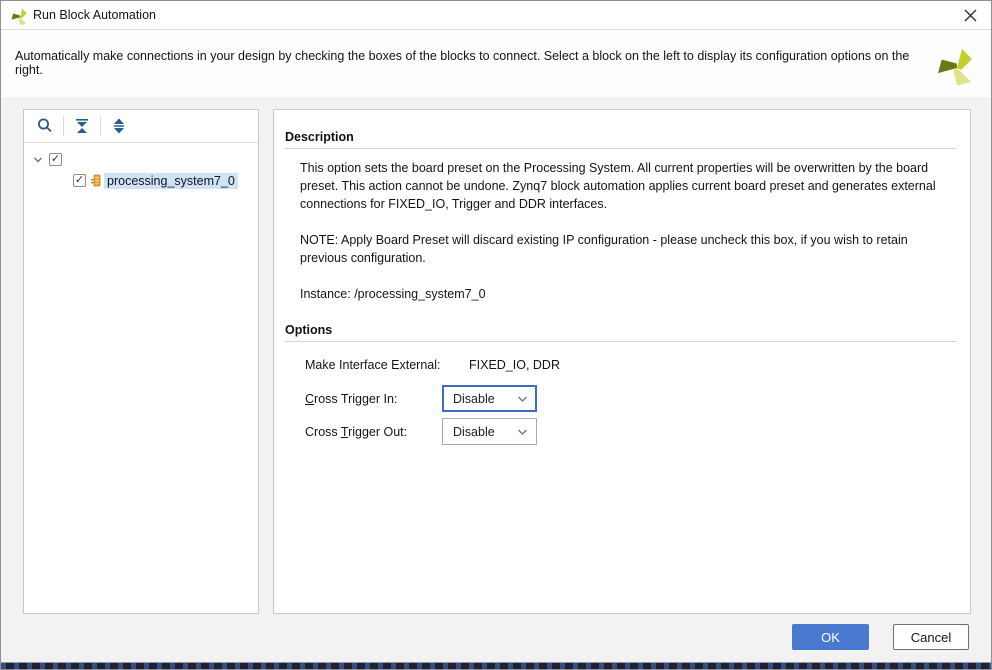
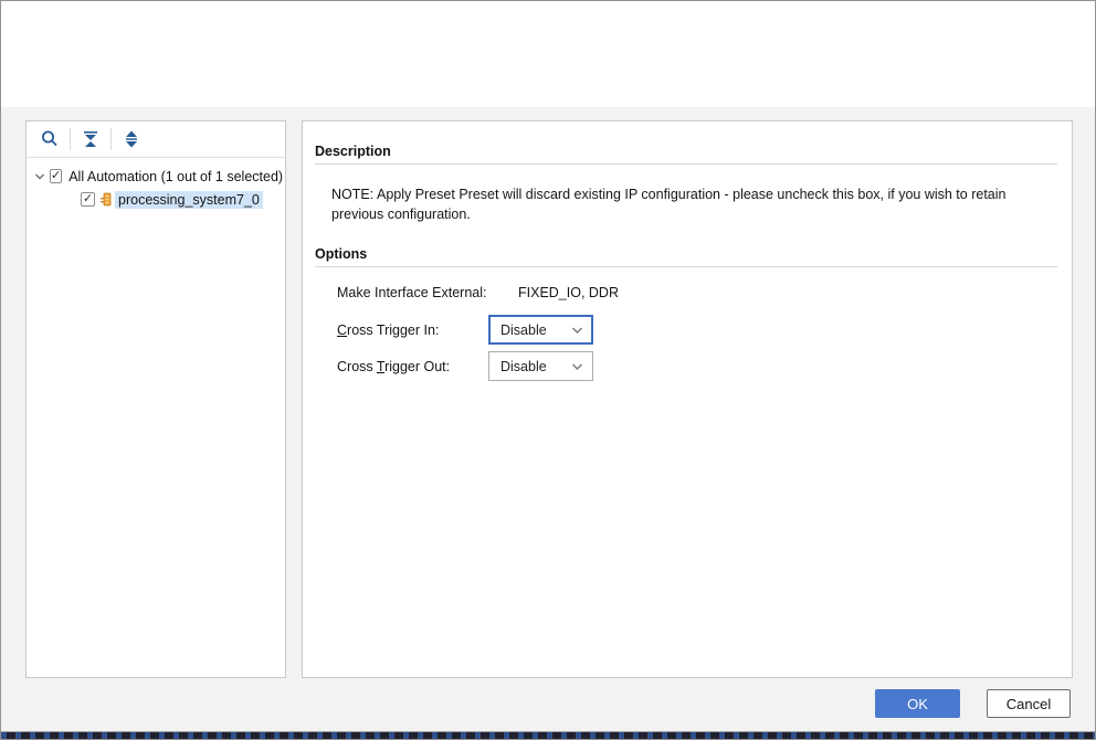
- Run Block Automation
- Automatically make connections in your design by checking the boxes of the blocks to connect. Select a block on the left to display its configuration options on the right.
  ✓
+ All Automation (1 out of 1 selected)
  ✓
  processing_system7_0
  Description
- This option sets the board preset on the Processing System. All current properties will be overwritten by the board preset. This action cannot be undone. Zynq7 block automation applies current board preset and generates external connections for FIXED_IO, Trigger and DDR interfaces.
- NOTE: Apply Board Preset will discard existing IP configuration - please uncheck this box, if you wish to retain previous configuration.
+ NOTE: Apply Preset Preset will discard existing IP configuration - please uncheck this box, if you wish to retain previous configuration.
- Instance: /processing_system7_0
  Options
  Make Interface External:
  FIXED_IO, DDR
  Cross Trigger In:
  Disable
  Cross Trigger Out:
  Disable
  OK
  Cancel
